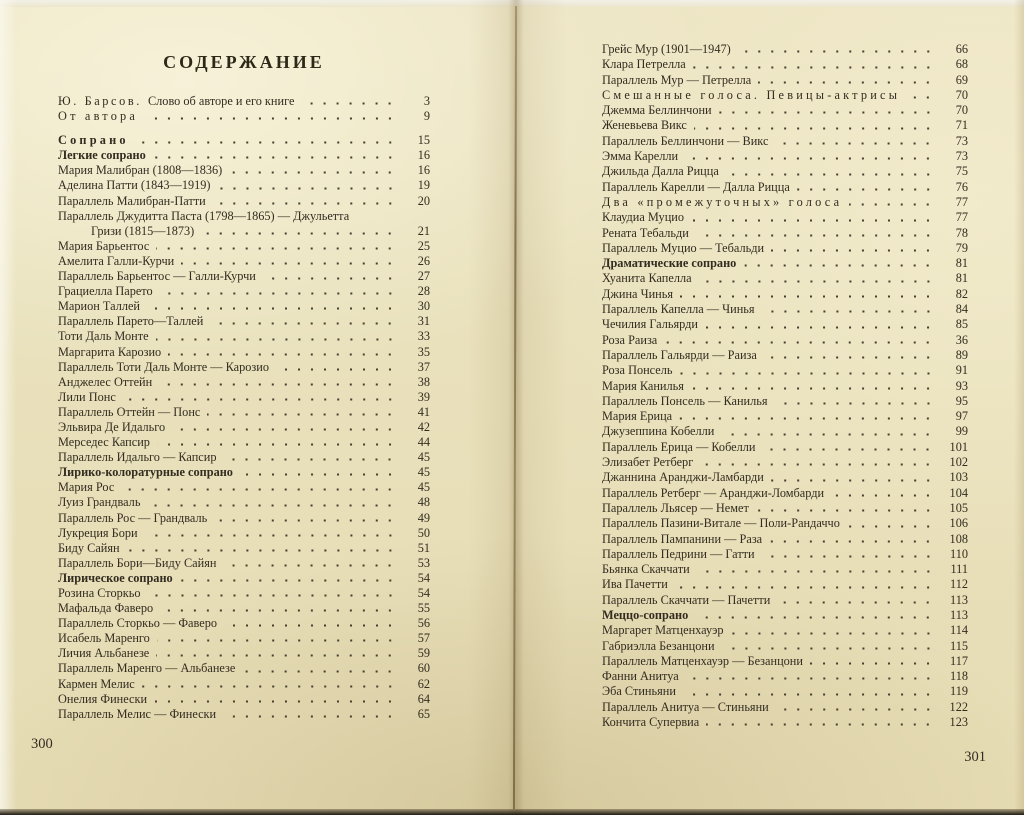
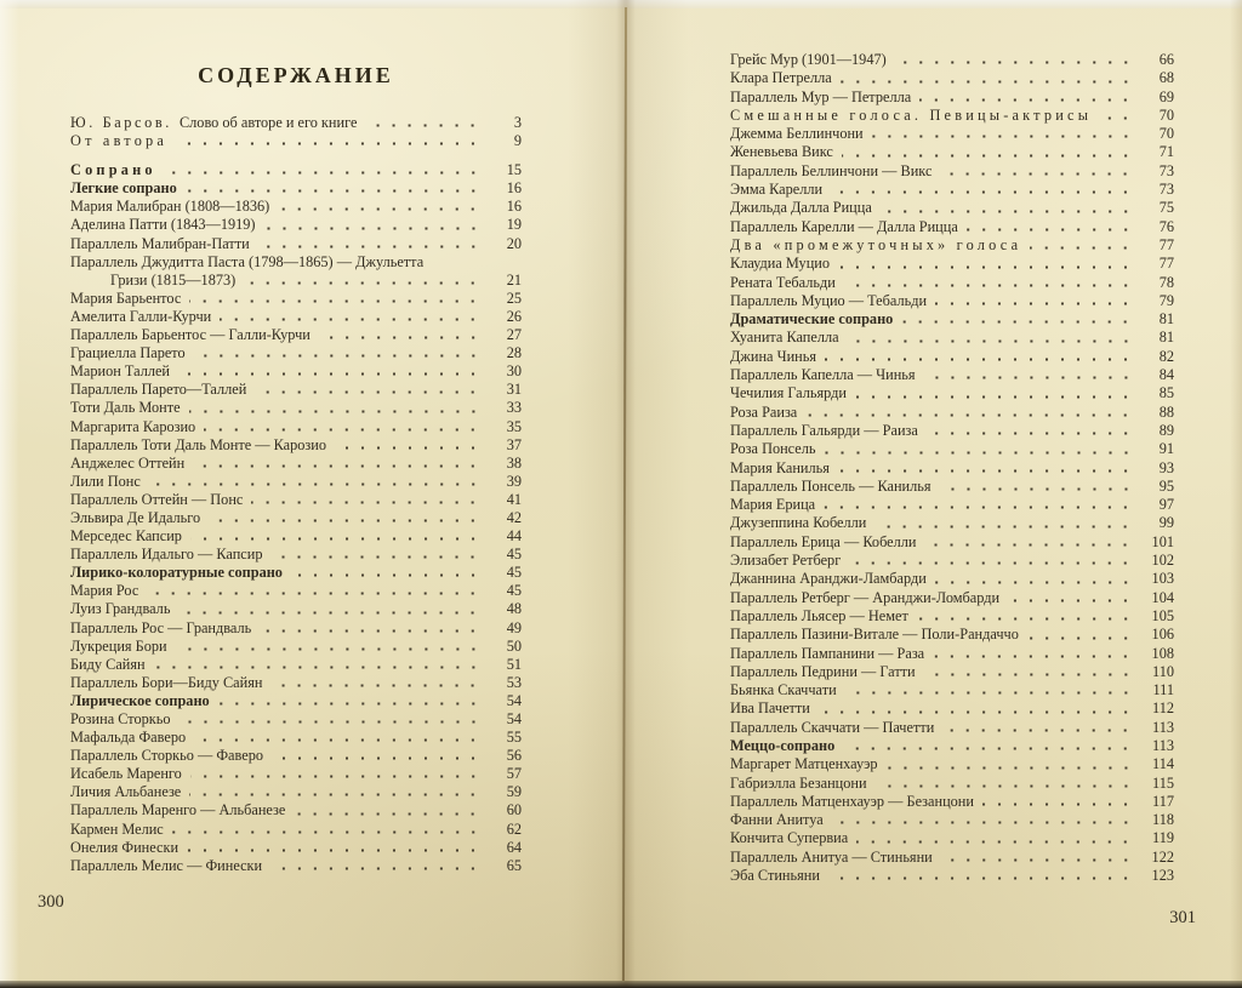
  СОДЕРЖАНИЕ
  Ю. Барсов. Слово об авторе и его книге
  3
  От автора
  9
  Сопрано
  15
  Легкие сопрано
  16
  Мария Малибран (1808—1836)
  16
  Аделина Патти (1843—1919)
  19
  Параллель Малибран-Патти
  20
  Параллель Джудитта Паста (1798—1865) — Джульетта
  Гризи (1815—1873)
  21
  Мария Барьентос
  25
  Амелита Галли-Курчи
  26
  Параллель Барьентос — Галли-Курчи
  27
  Грациелла Парето
  28
  Марион Таллей
  30
  Параллель Парето—Таллей
  31
  Тоти Даль Монте
  33
  Маргарита Карозио
  35
  Параллель Тоти Даль Монте — Карозио
  37
  Анджелес Оттейн
  38
  Лили Понс
  39
  Параллель Оттейн — Понс
  41
  Эльвира Де Идальго
  42
  Мерседес Капсир
  44
  Параллель Идальго — Капсир
  45
  Лирико-колоратурные сопрано
  45
  Мария Рос
  45
  Луиз Грандваль
  48
  Параллель Рос — Грандваль
  49
  Лукреция Бори
  50
  Биду Сайян
  51
  Параллель Бори—Биду Сайян
  53
  Лирическое сопрано
  54
  Розина Сторкьо
  54
  Мафальда Фаверо
  55
  Параллель Сторкьо — Фаверо
  56
  Исабель Маренго
  57
  Личия Альбанезе
  59
  Параллель Маренго — Альбанезе
  60
  Кармен Мелис
  62
  Онелия Финески
  64
  Параллель Мелис — Финески
  65
  Грейс Мур (1901—1947)
  66
  Клара Петрелла
  68
  Параллель Мур — Петрелла
  69
  Смешанные голоса. Певицы-актрисы
  70
  Джемма Беллинчони
  70
  Женевьева Викс
  71
  Параллель Беллинчони — Викс
  73
  Эмма Карелли
  73
  Джильда Далла Рицца
  75
  Параллель Карелли — Далла Рицца
  76
  Два «промежуточных» голоса
  77
  Клаудиа Муцио
  77
  Рената Тебальди
  78
  Параллель Муцио — Тебальди
  79
  Драматические сопрано
  81
  Хуанита Капелла
  81
  Джина Чинья
  82
  Параллель Капелла — Чинья
  84
  Чечилия Гальярди
  85
  Роза Раиза
- 36
+ 88
  Параллель Гальярди — Раиза
  89
  Роза Понсель
  91
  Мария Канилья
  93
  Параллель Понсель — Канилья
  95
  Мария Ерица
  97
  Джузеппина Кобелли
  99
  Параллель Ерица — Кобелли
  101
  Элизабет Ретберг
  102
  Джаннина Аранджи-Ламбарди
  103
  Параллель Ретберг — Аранджи-Ломбарди
  104
  Параллель Льясер — Немет
  105
  Параллель Пазини-Витале — Поли-Рандаччо
  106
  Параллель Пампанини — Раза
  108
  Параллель Педрини — Гатти
  110
  Бьянка Скаччати
  111
  Ива Пачетти
  112
  Параллель Скаччати — Пачетти
  113
  Меццо-сопрано
  113
  Маргарет Матценхауэр
  114
  Габриэлла Безанцони
  115
  Параллель Матценхауэр — Безанцони
  117
  Фанни Анитуа
  118
- Эба Стиньяни
+ Кончита Супервиа
  119
  Параллель Анитуа — Стиньяни
  122
- Кончита Супервиа
+ Эба Стиньяни
  123
  300
  301
